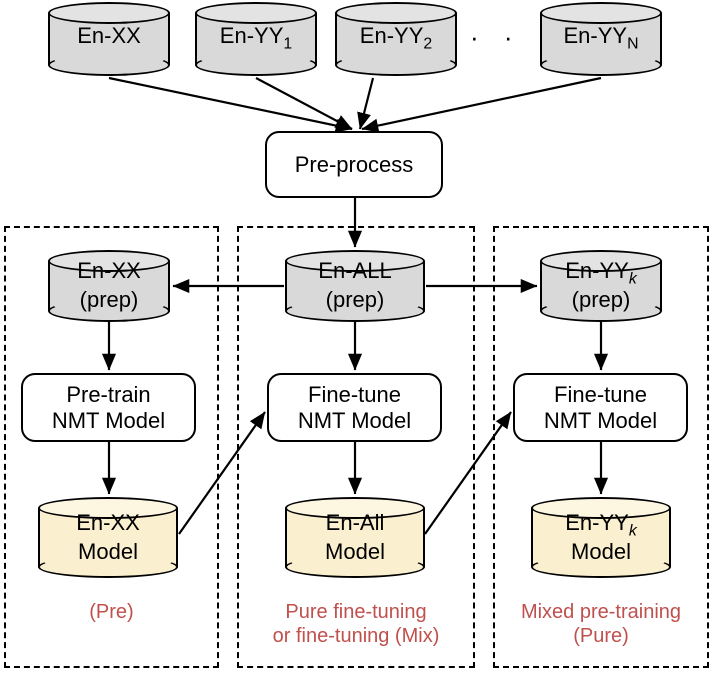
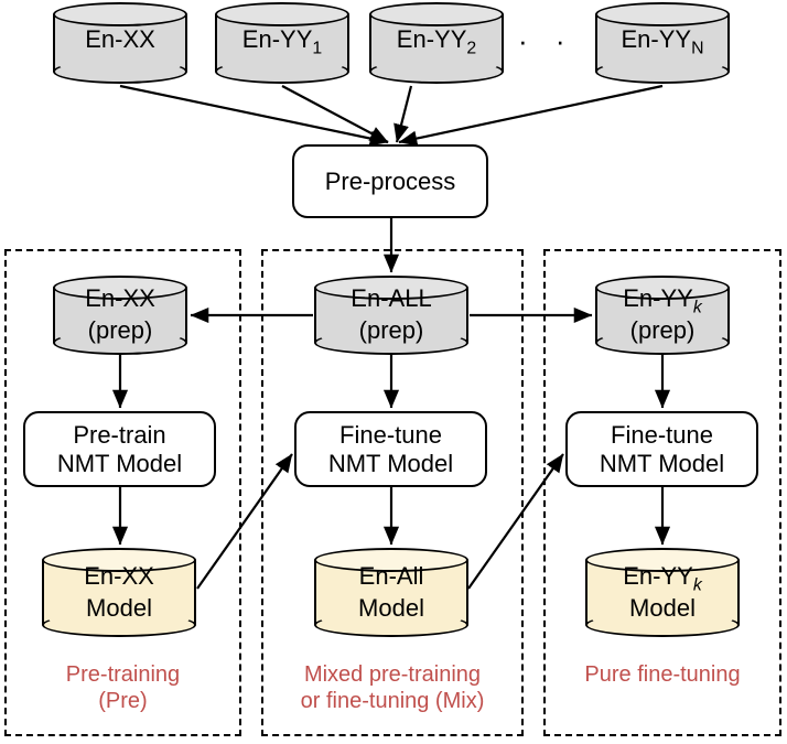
  En-XX
  En-YY1
  En-YY2
  En-YYN
  Pre-process
  En-XX
  (prep)
  En-ALL
  (prep)
  En-YYk
  (prep)
  Pre-train
  NMT Model
  Fine-tune
  NMT Model
  Fine-tune
  NMT Model
  En-XX
  Model
  En-All
  Model
  En-YYk
  Model
+ Pre-training
  (Pre)
- Pure fine-tuning
+ Mixed pre-training
  or fine-tuning (Mix)
- Mixed pre-training
+ Pure fine-tuning
- (Pure)
